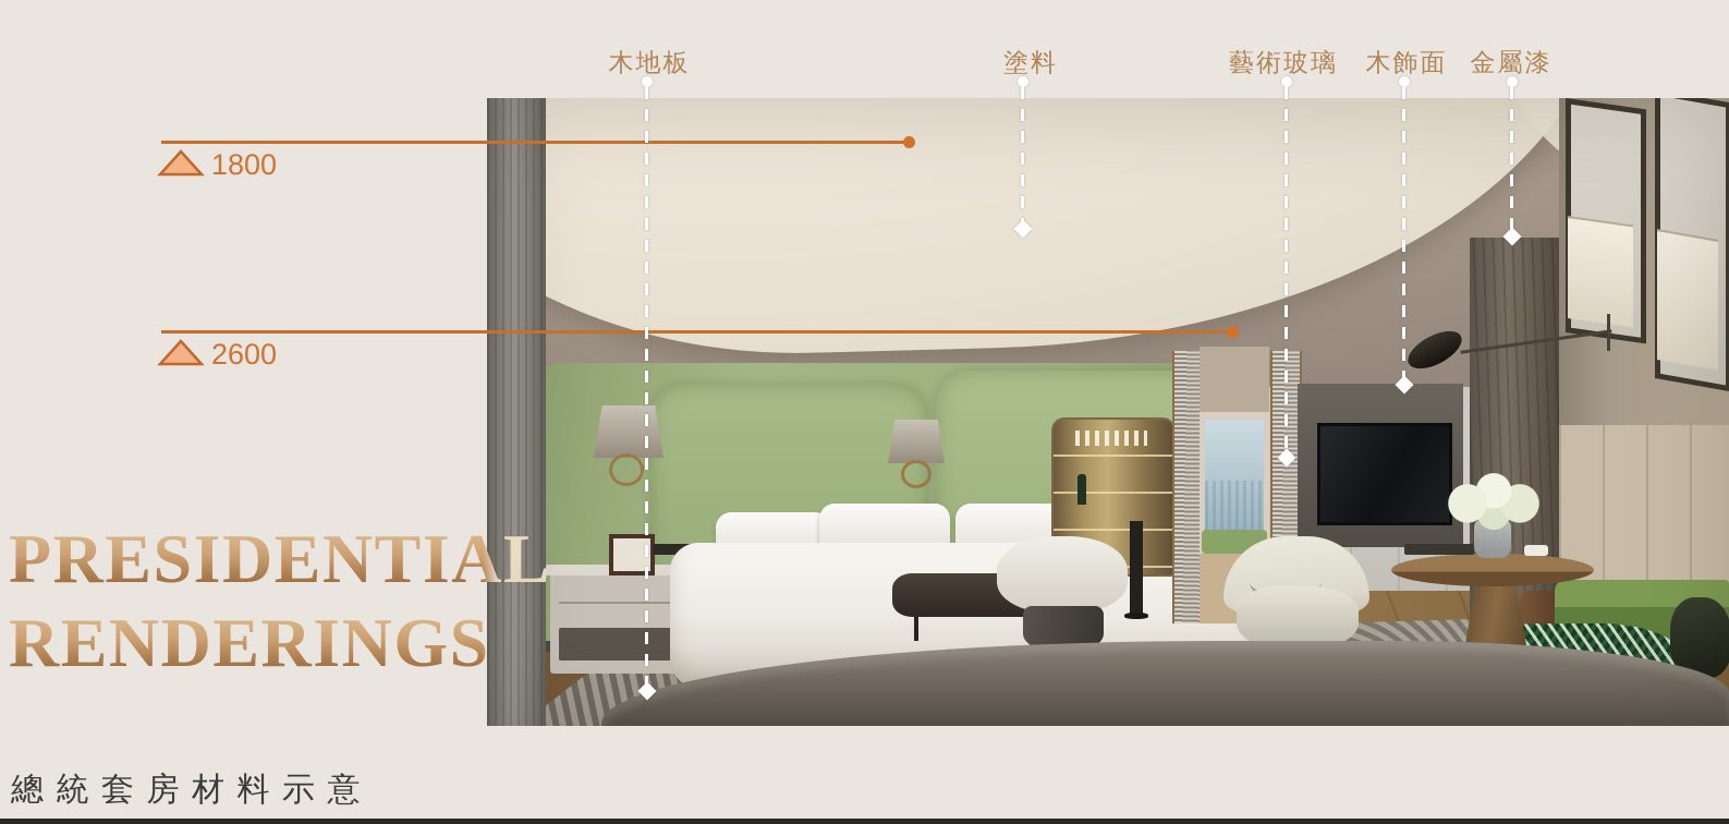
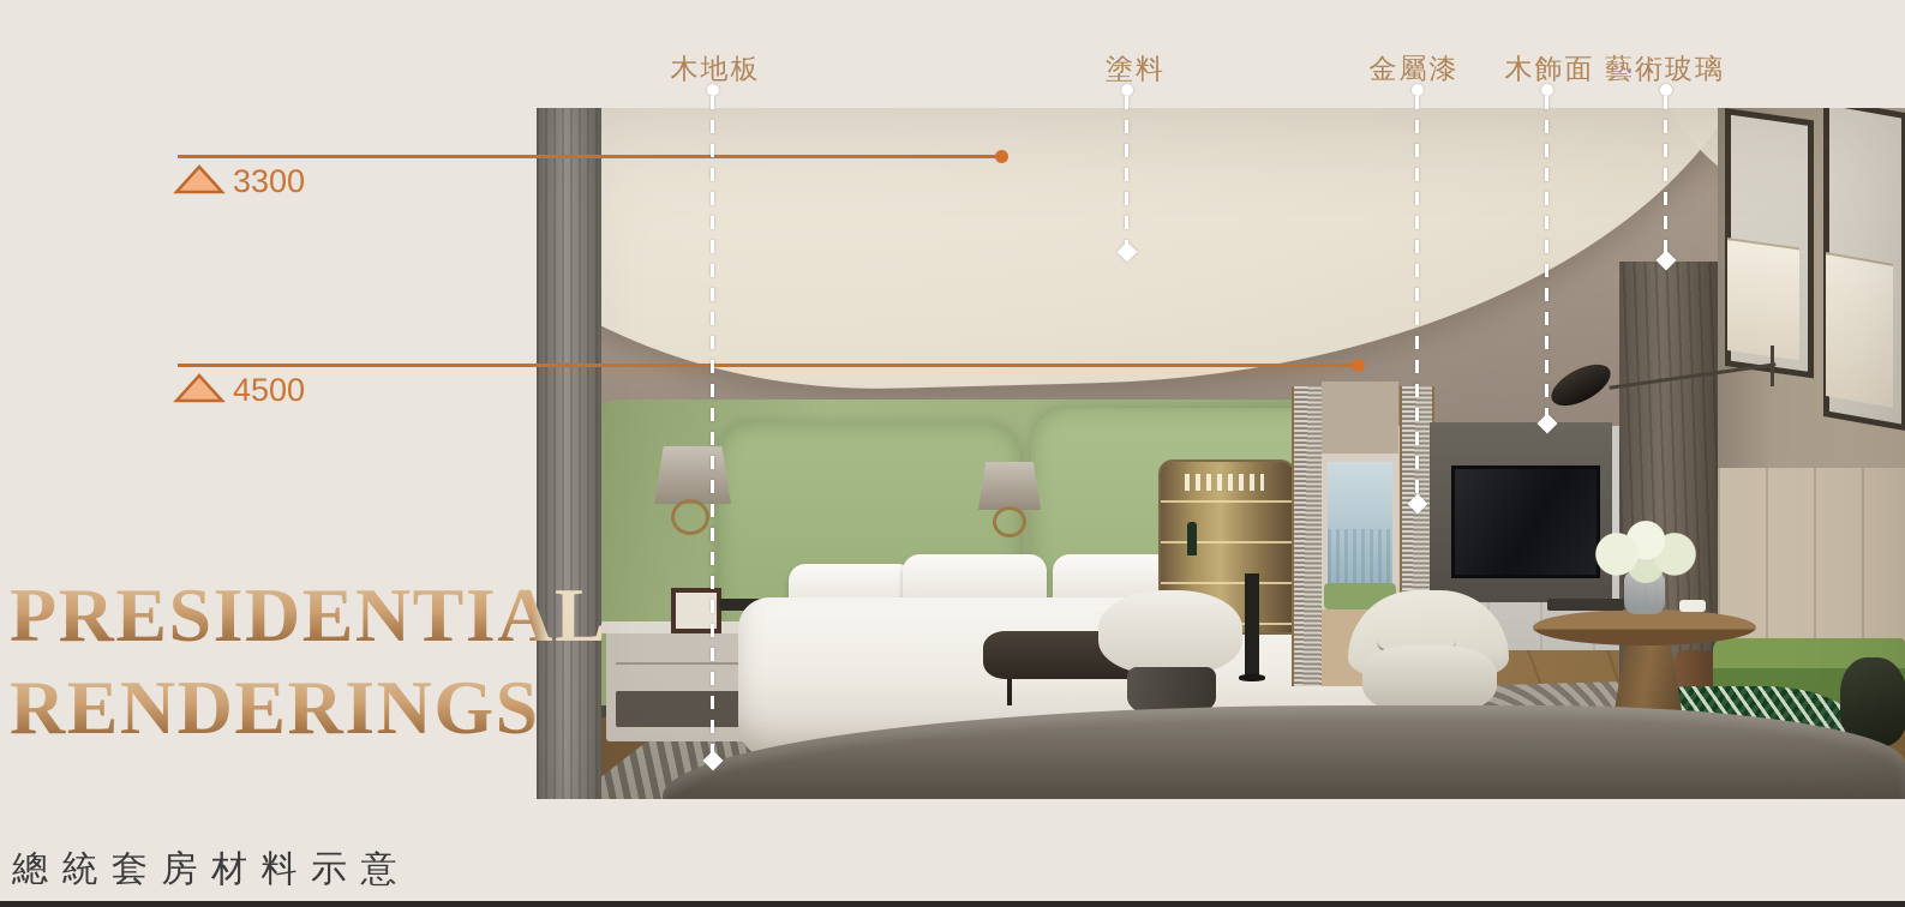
- 1800
+ 3300
- 2600
+ 4500
  木地板
  塗料
- 藝術玻璃
+ 金屬漆
  木飾面
- 金屬漆
+ 藝術玻璃
  PRESIDENTIAL
  RENDERINGS
  總 統 套 房 材 料 示 意
